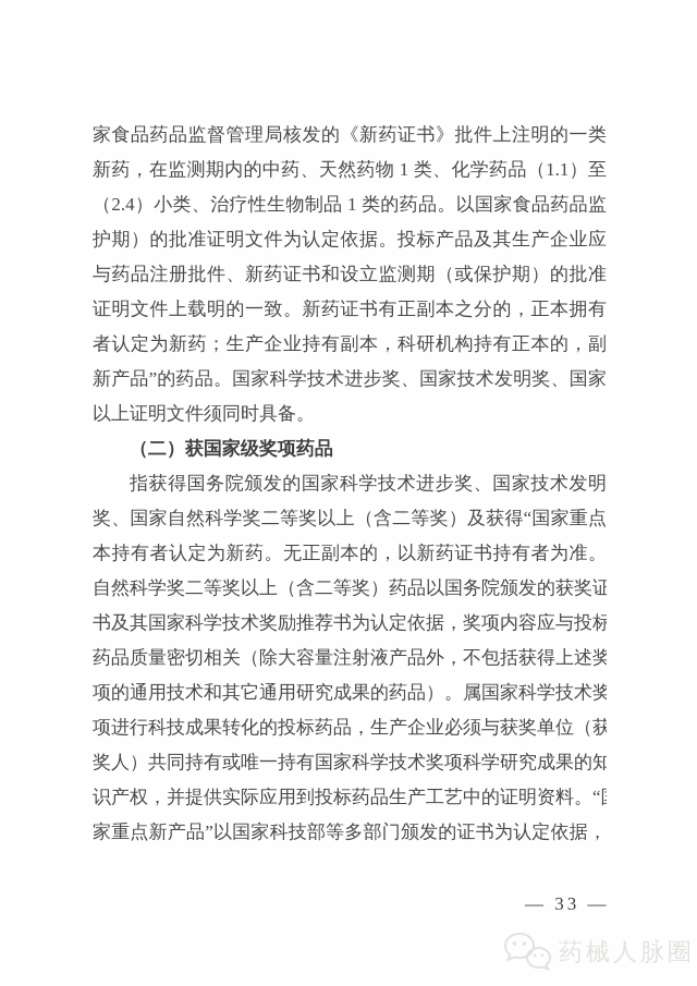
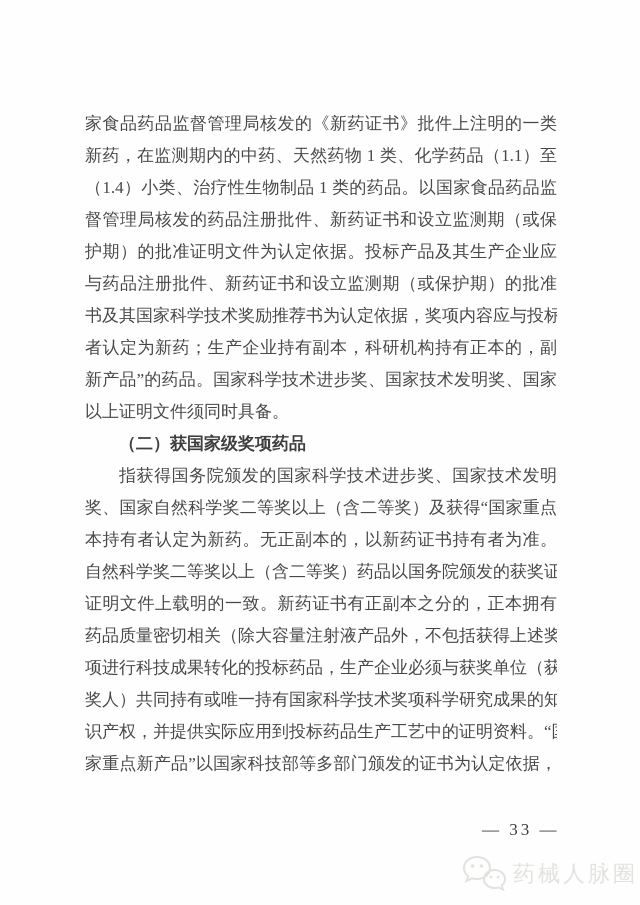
  家食品药品监督管理局核发的《新药证书》批件上注明的一类
  新药，在监测期内的中药、天然药物 1 类、化学药品（1.1）至
- （2.4）小类、治疗性生物制品 1 类的药品。以国家食品药品监
+ （1.4）小类、治疗性生物制品 1 类的药品。以国家食品药品监
+ 督管理局核发的药品注册批件、新药证书和设立监测期（或保
  护期）的批准证明文件为认定依据。投标产品及其生产企业应
  与药品注册批件、新药证书和设立监测期（或保护期）的批准
- 证明文件上载明的一致。新药证书有正副本之分的，正本拥有
+ 书及其国家科学技术奖励推荐书为认定依据，奖项内容应与投标
  者认定为新药；生产企业持有副本，科研机构持有正本的，副
  新产品”的药品。国家科学技术进步奖、国家技术发明奖、国家
  以上证明文件须同时具备。
  （二）获国家级奖项药品
  指获得国务院颁发的国家科学技术进步奖、国家技术发明
  奖、国家自然科学奖二等奖以上（含二等奖）及获得“国家重点
  本持有者认定为新药。无正副本的，以新药证书持有者为准。
  自然科学奖二等奖以上（含二等奖）药品以国务院颁发的获奖证
- 书及其国家科学技术奖励推荐书为认定依据，奖项内容应与投标
+ 证明文件上载明的一致。新药证书有正副本之分的，正本拥有
  药品质量密切相关（除大容量注射液产品外，不包括获得上述奖
- 项的通用技术和其它通用研究成果的药品）。属国家科学技术奖
  项进行科技成果转化的投标药品，生产企业必须与获奖单位（获
  奖人）共同持有或唯一持有国家科学技术奖项科学研究成果的知
  识产权，并提供实际应用到投标药品生产工艺中的证明资料。“
  家重点新产品”以国家科技部等多部门颁发的证书为认定依据，
  — 33 —
  药械人脉圈
